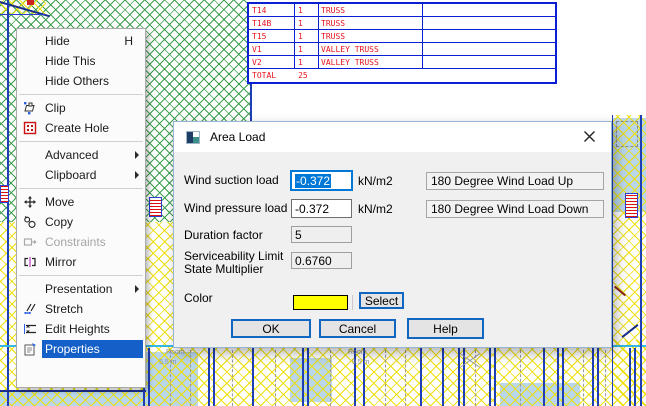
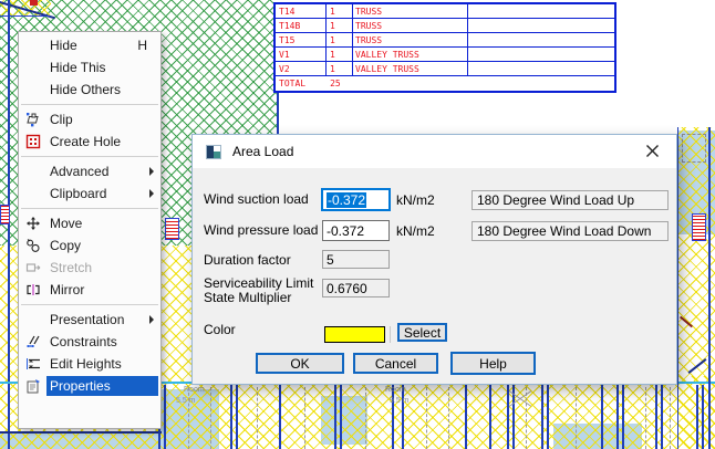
  T14
  1
  TRUSS
  T14B
  1
  TRUSS
  T15
  1
  TRUSS
  V1
  1
  VALLEY TRUSS
  V2
  1
  VALLEY TRUSS
  TOTAL
  25
  Hide
  H
  Hide This
  Hide Others
  Clip
  Create Hole
  Advanced
  Clipboard
  Move
  Copy
- Constraints
+ Stretch
  Mirror
  Presentation
- Stretch
+ Constraints
  Edit Heights
  Properties
  Area Load
  Wind suction load
  -0.372
  kN/m2
  180 Degree Wind Load Up
  Wind pressure load
  -0.372
  kN/m2
  180 Degree Wind Load Down
  Duration factor
  5
  Serviceability Limit
  State Multiplier
  0.6760
  Color
  Select
  OK
  Cancel
  Help
